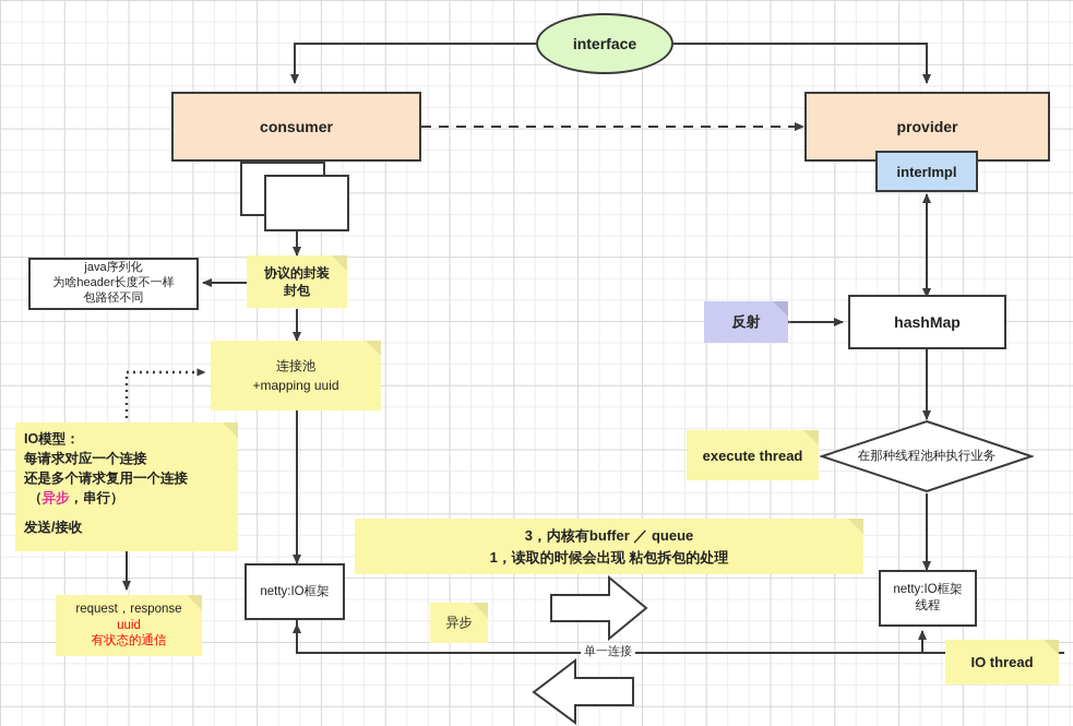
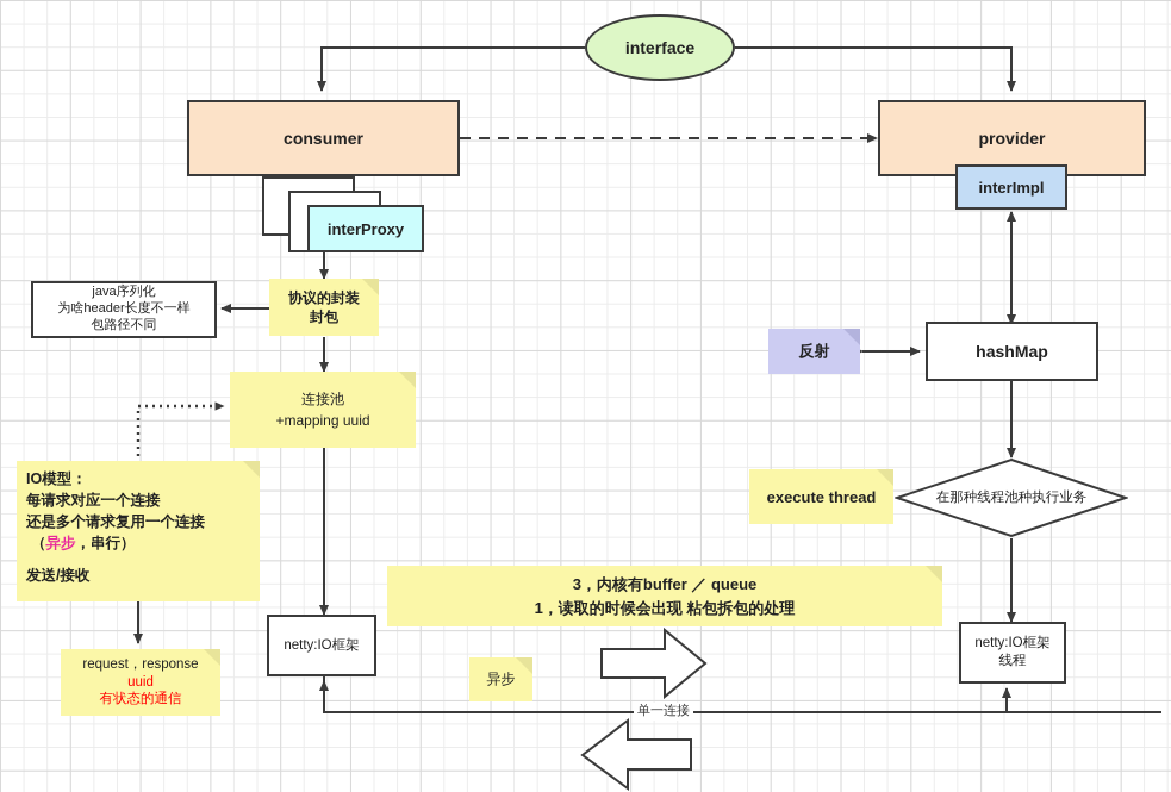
  interface
  consumer
  provider
+ interProxy
  interImpl
  java序列化
  为啥header长度不一样
  包路径不同
  协议的封装
  封包
  连接池
  +mapping uuid
  IO模型：
  每请求对应一个连接
  还是多个请求复用一个连接
  （异步，串行）
  发送/接收
  request，response
  uuid
  有状态的通信
  netty:IO框架
  3，内核有buffer ／ queue
  1，读取的时候会出现 粘包拆包的处理
  异步
  单一连接
  反射
  hashMap
  execute thread
  在那种线程池种执行业务
  netty:IO框架
  线程
- IO thread
